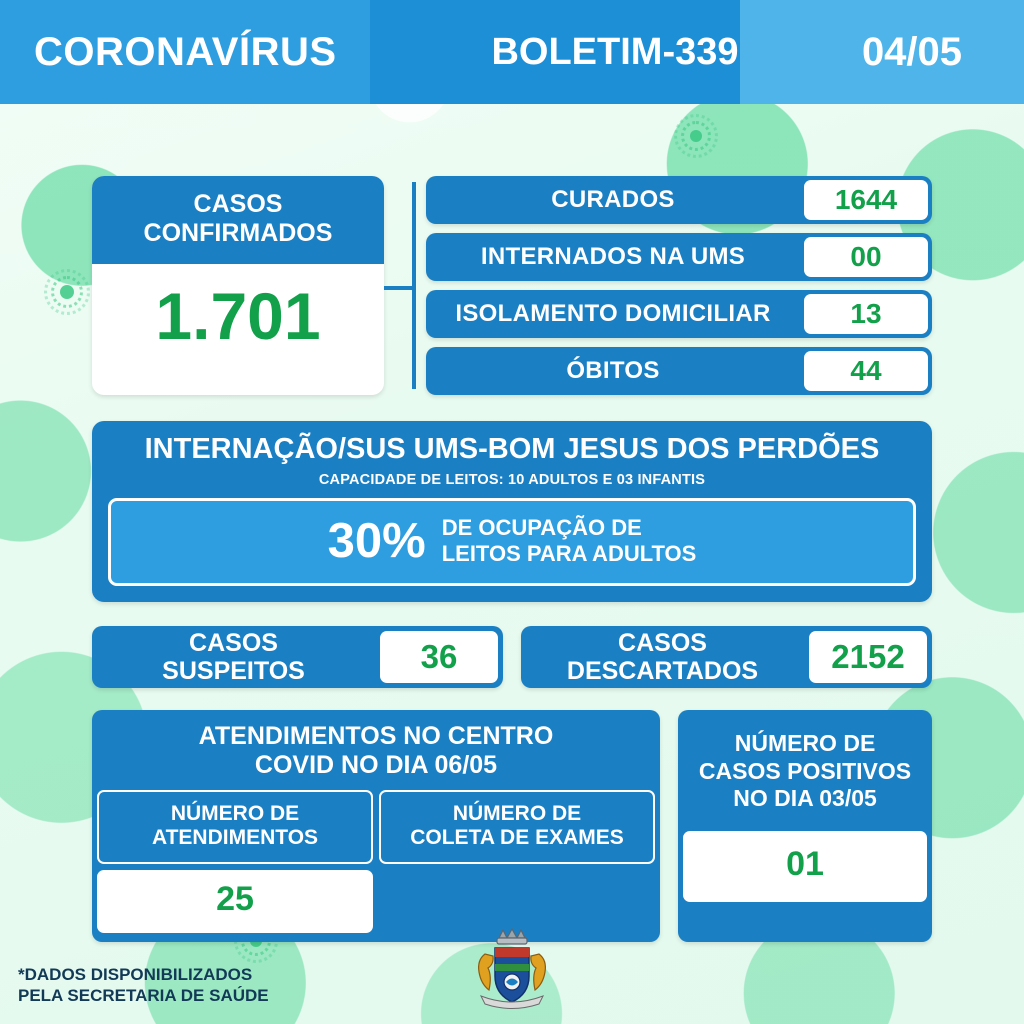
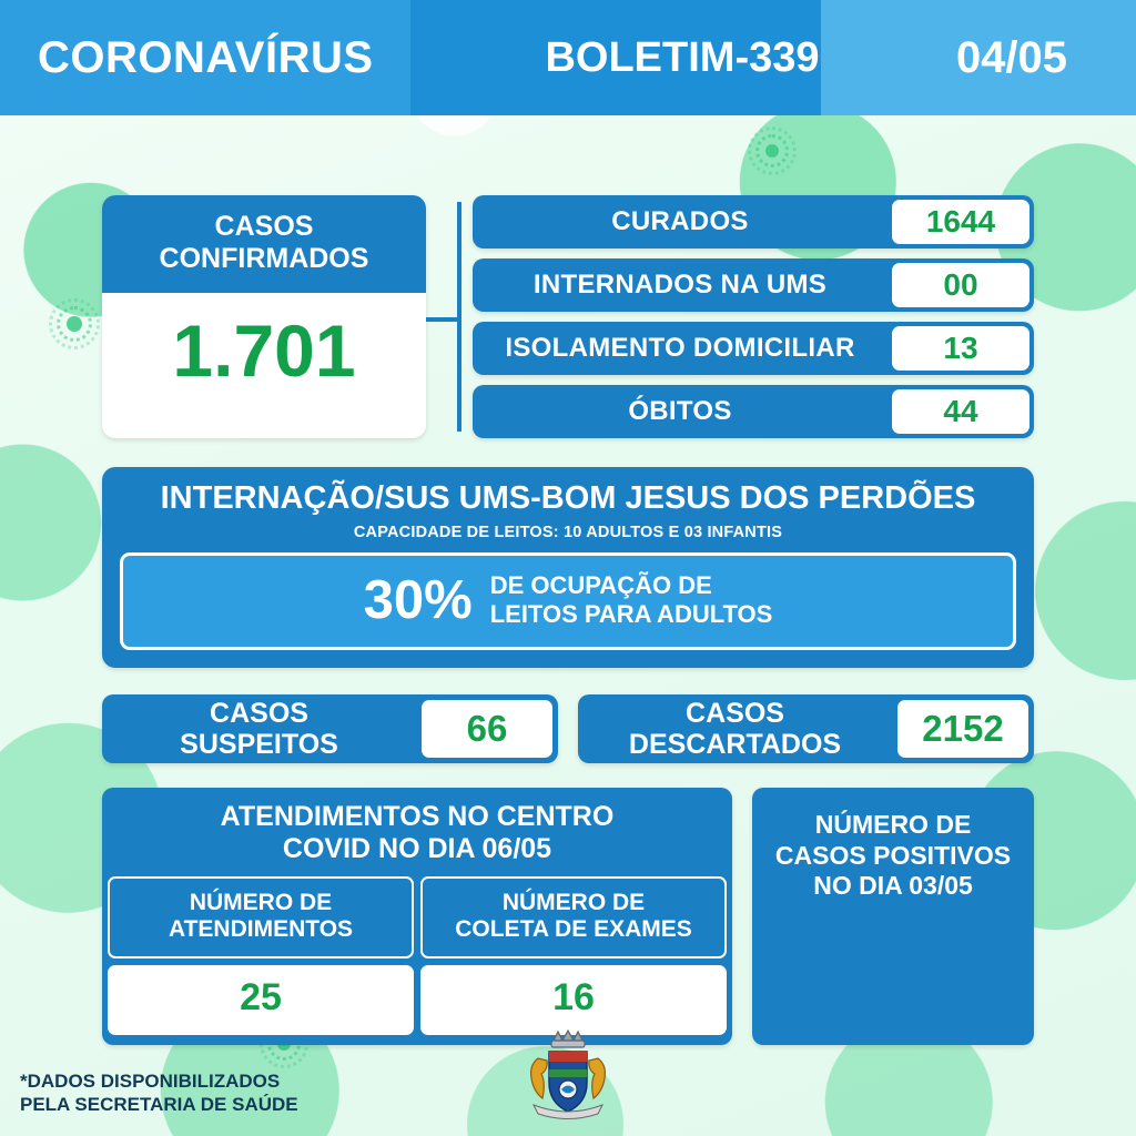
  CORONAVÍRUS
  BOLETIM-339
  04/05
  CASOS
  CONFIRMADOS
  1.701
  CURADOS
  1644
  INTERNADOS NA UMS
  00
  ISOLAMENTO DOMICILIAR
  13
  ÓBITOS
  44
  INTERNAÇÃO/SUS UMS-BOM JESUS DOS PERDÕES
  CAPACIDADE DE LEITOS: 10 ADULTOS E 03 INFANTIS
  30%
  DE OCUPAÇÃO DE
  LEITOS PARA ADULTOS
  CASOS
  SUSPEITOS
- 36
+ 66
  CASOS
  DESCARTADOS
  2152
  ATENDIMENTOS NO CENTRO
  COVID NO DIA 06/05
  NÚMERO DE
  ATENDIMENTOS
  25
  NÚMERO DE
  COLETA DE EXAMES
+ 16
  NÚMERO DE
  CASOS POSITIVOS
  NO DIA 03/05
- 01
  *DADOS DISPONIBILIZADOS
  PELA SECRETARIA DE SAÚDE
